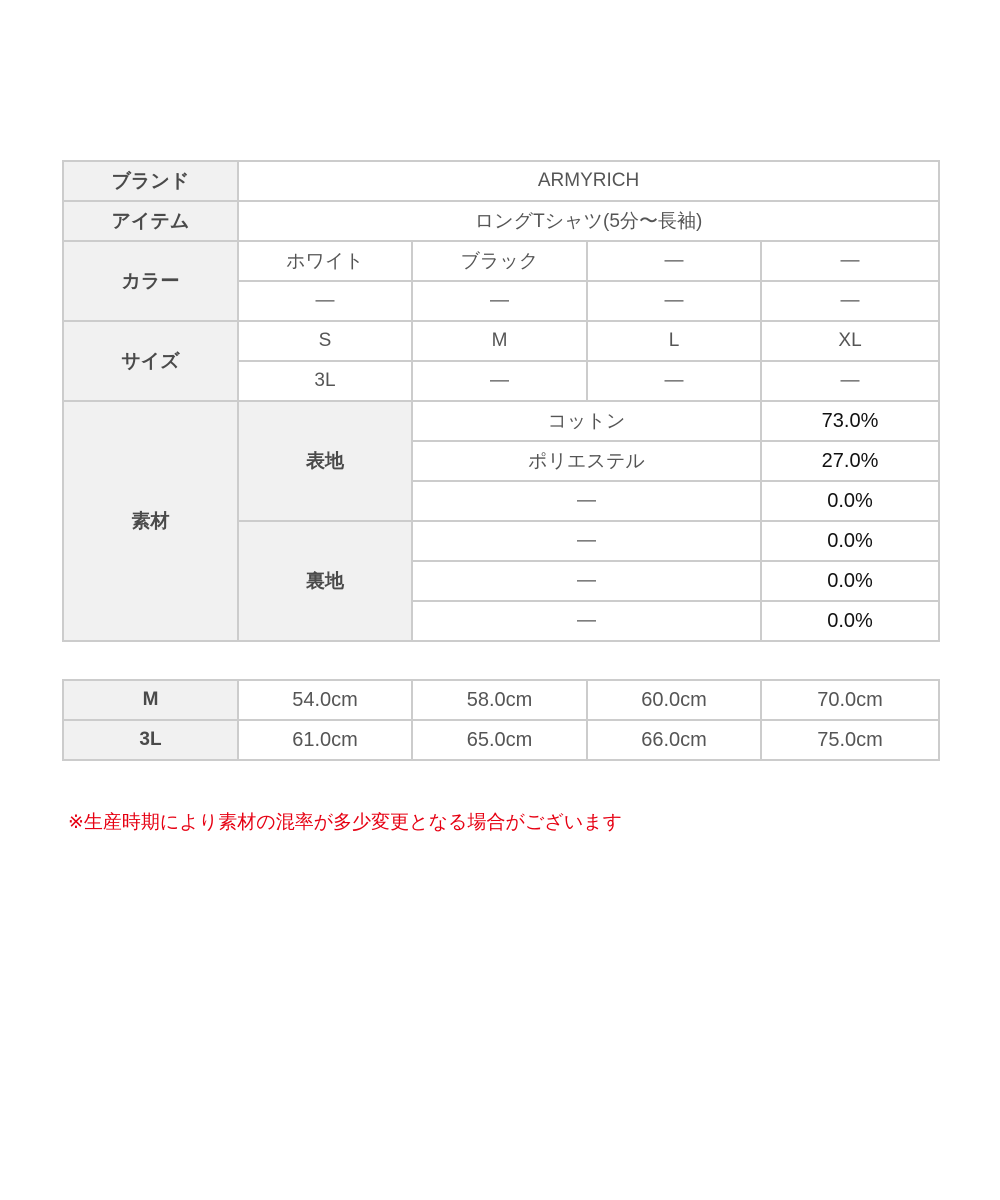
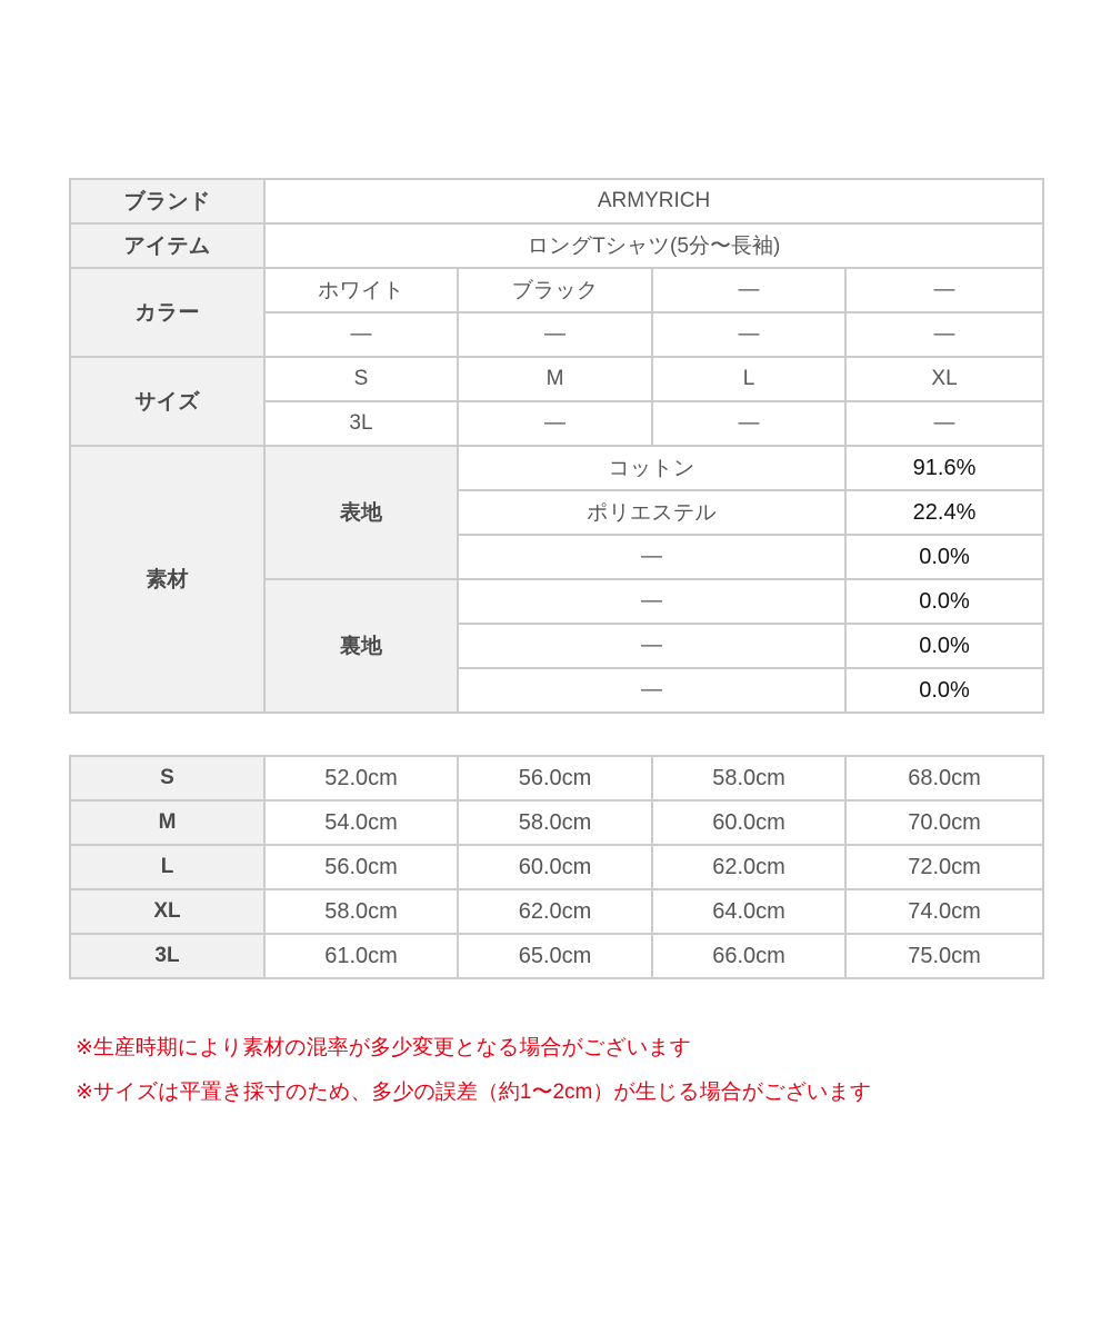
  ブランド	ARMYRICH
  アイテム	ロングTシャツ(5分〜長袖)
  カラー	ホワイト	ブラック	—	—
  —	—	—	—
  サイズ	S	M	L	XL
  3L	—	—	—
- 素材	表地	コットン	73.0%
+ 素材	表地	コットン	91.6%
- ポリエステル	27.0%
+ ポリエステル	22.4%
  —	0.0%
  裏地	—	0.0%
  —	0.0%
  —	0.0%
+ S	52.0cm	56.0cm	58.0cm	68.0cm
  M	54.0cm	58.0cm	60.0cm	70.0cm
+ L	56.0cm	60.0cm	62.0cm	72.0cm
+ XL	58.0cm	62.0cm	64.0cm	74.0cm
  3L	61.0cm	65.0cm	66.0cm	75.0cm
  ※生産時期により素材の混率が多少変更となる場合がございます
+ ※サイズは平置き採寸のため、多少の誤差（約1〜2cm）が生じる場合がございます
